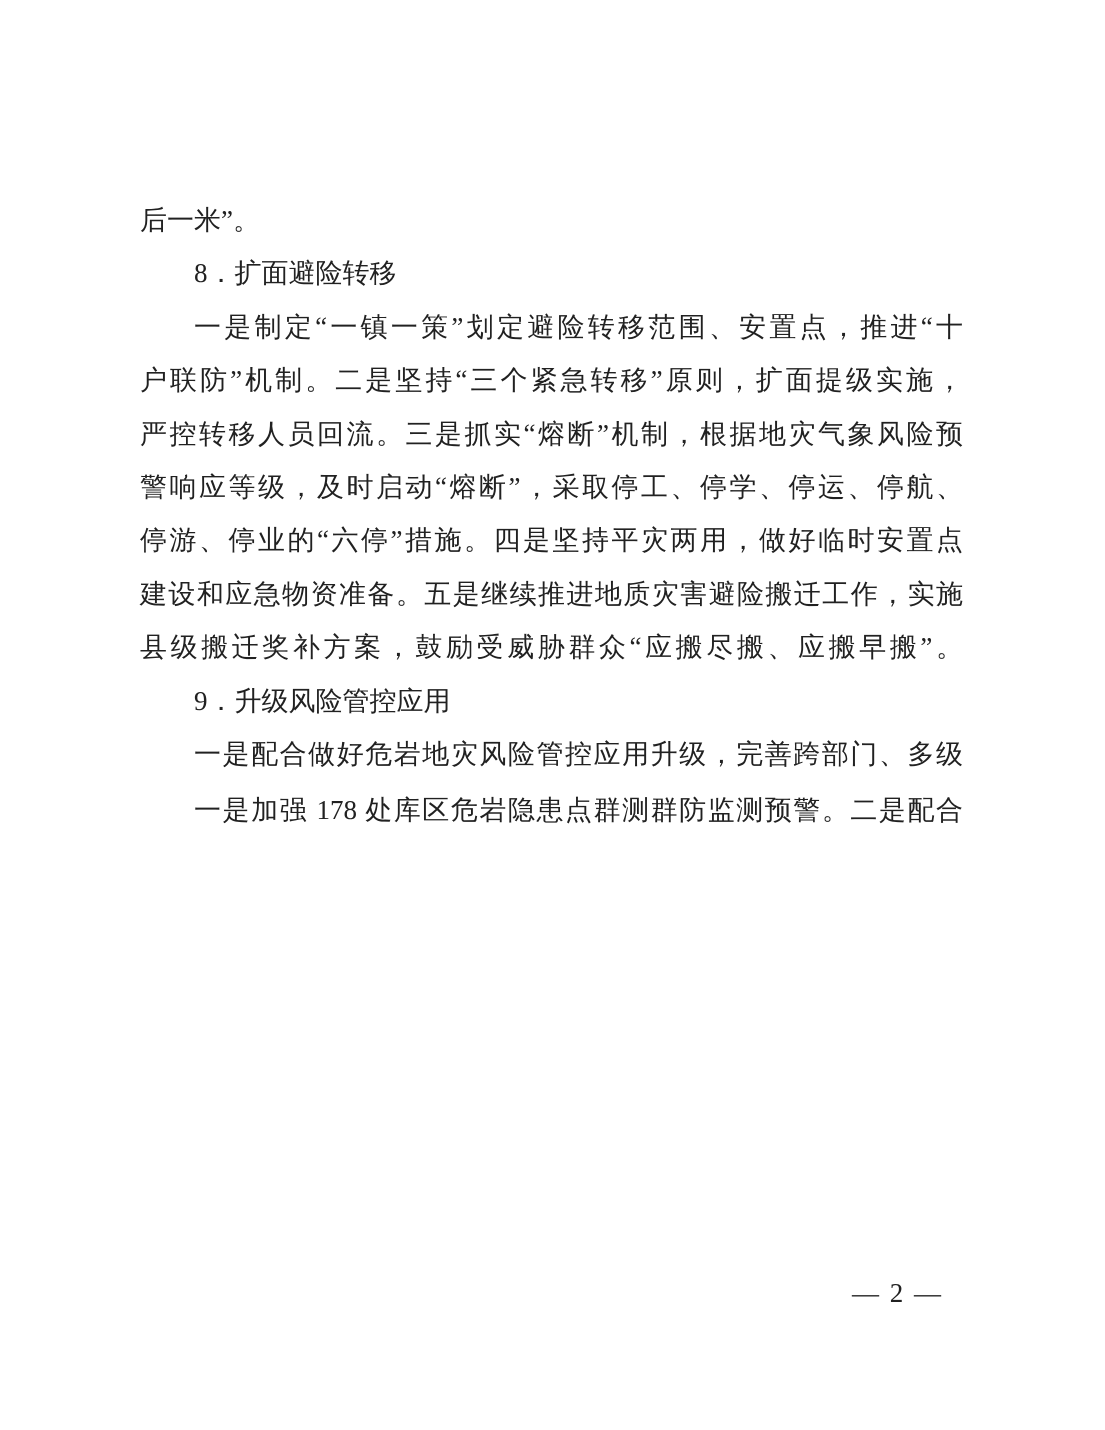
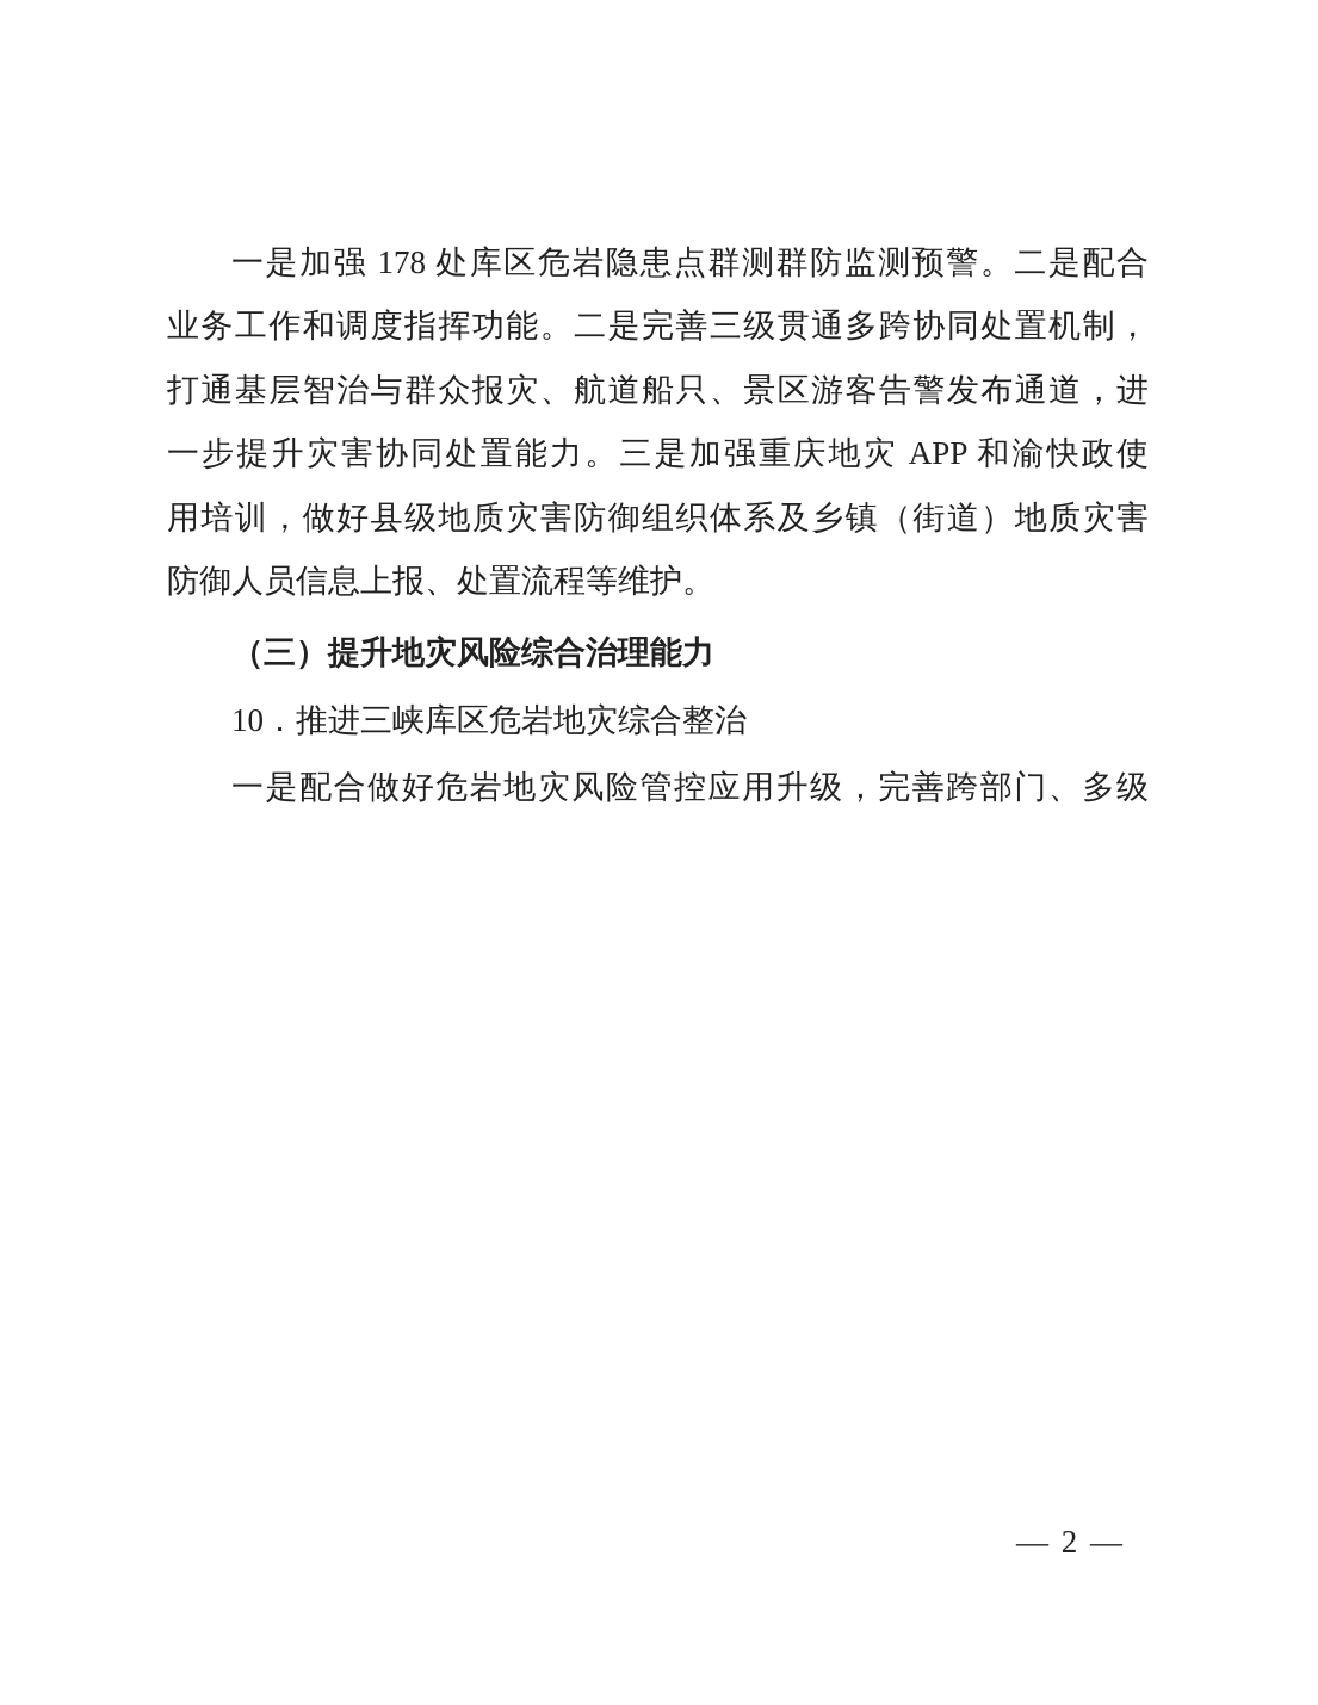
- 后一米”。
- 8．扩面避险转移
- 一是制定“一镇一策”划定避险转移范围、安置点，推进“十
- 户联防”机制。二是坚持“三个紧急转移”原则，扩面提级实施，
- 严控转移人员回流。三是抓实“熔断”机制，根据地灾气象风险预
- 警响应等级，及时启动“熔断”，采取停工、停学、停运、停航、
- 停游、停业的“六停”措施。四是坚持平灾两用，做好临时安置点
- 建设和应急物资准备。五是继续推进地质灾害避险搬迁工作，实施
- 县级搬迁奖补方案，鼓励受威胁群众“应搬尽搬、应搬早搬”。
- 9．升级风险管控应用
- 一是配合做好危岩地灾风险管控应用升级，完善跨部门、多级
+ 一是加强 178 处库区危岩隐患点群测群防监测预警。二是配合
+ 业务工作和调度指挥功能。二是完善三级贯通多跨协同处置机制，
+ 打通基层智治与群众报灾、航道船只、景区游客告警发布通道，进
+ 一步提升灾害协同处置能力。三是加强重庆地灾 APP 和渝快政使
+ 用培训，做好县级地质灾害防御组织体系及乡镇（街道）地质灾害
+ 防御人员信息上报、处置流程等维护。
+ （三）提升地灾风险综合治理能力
+ 10．推进三峡库区危岩地灾综合整治
- 一是加强 178 处库区危岩隐患点群测群防监测预警。二是配合
+ 一是配合做好危岩地灾风险管控应用升级，完善跨部门、多级
  — 2 —
